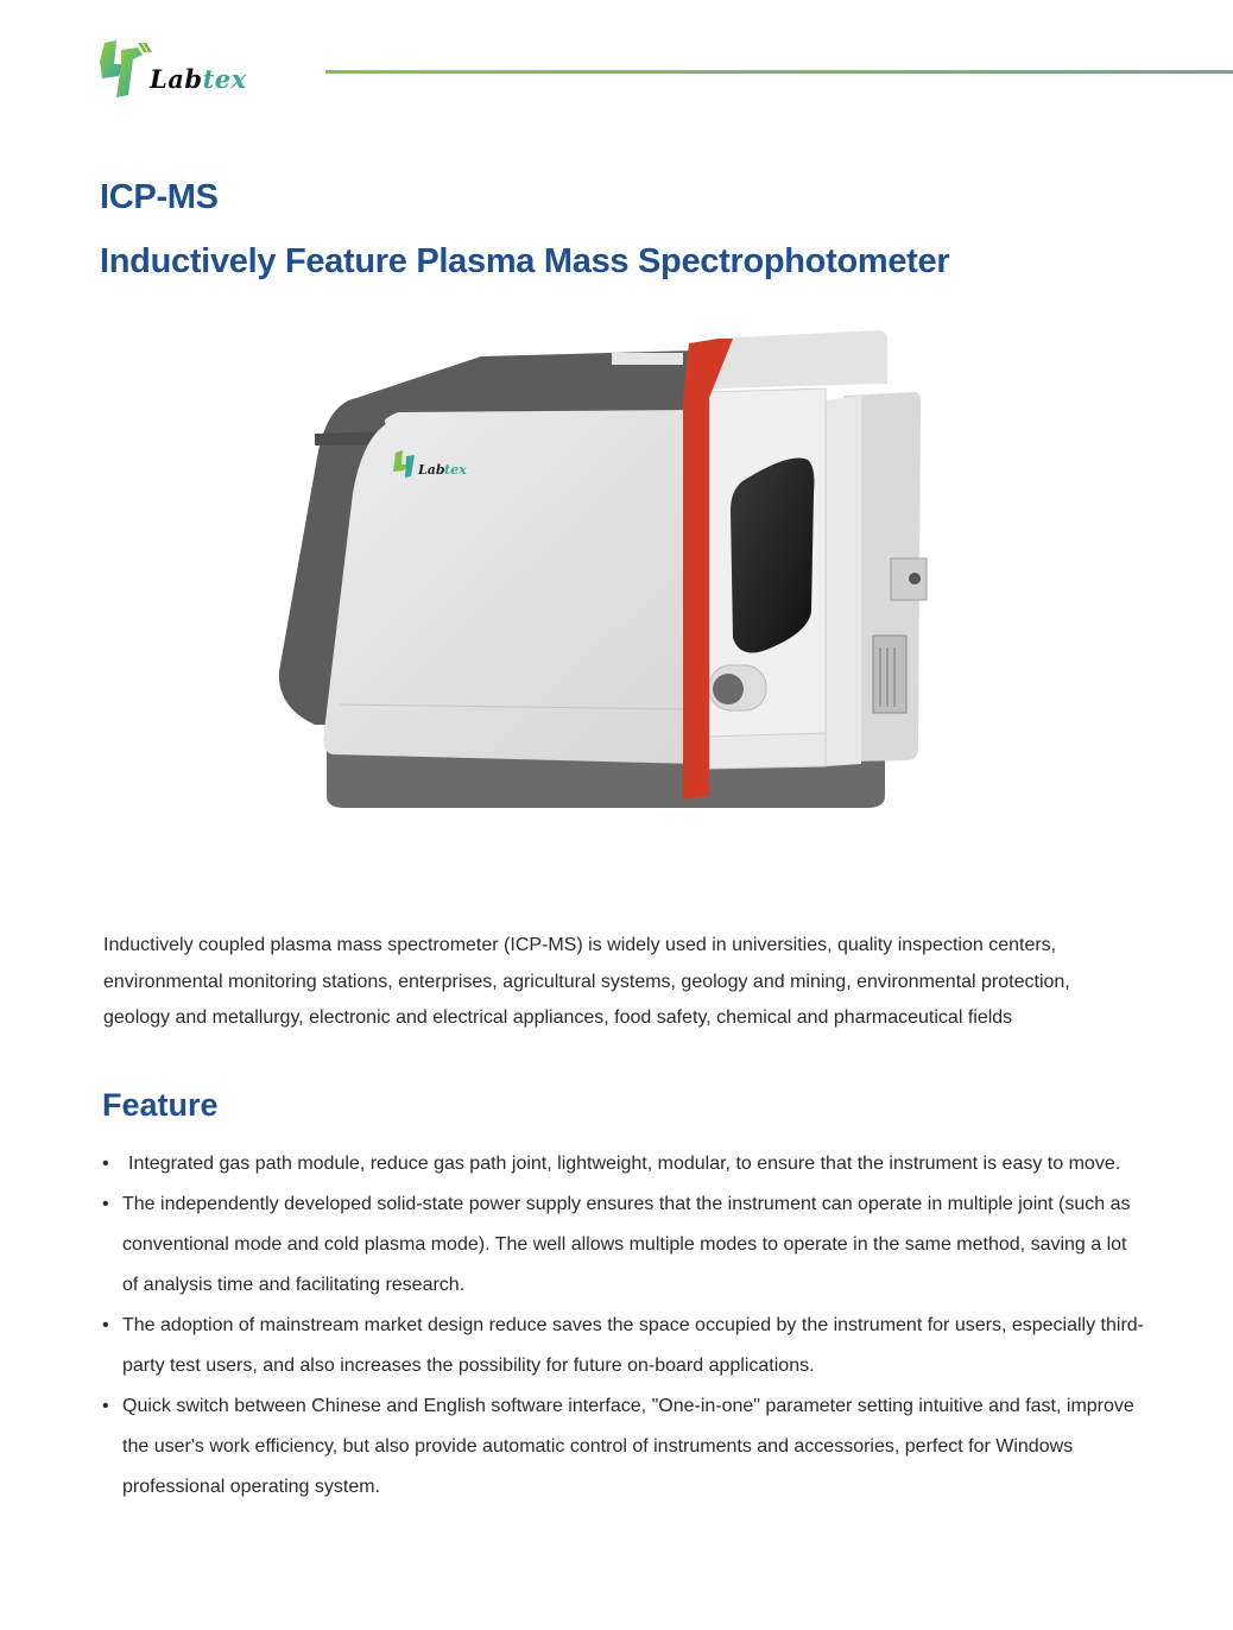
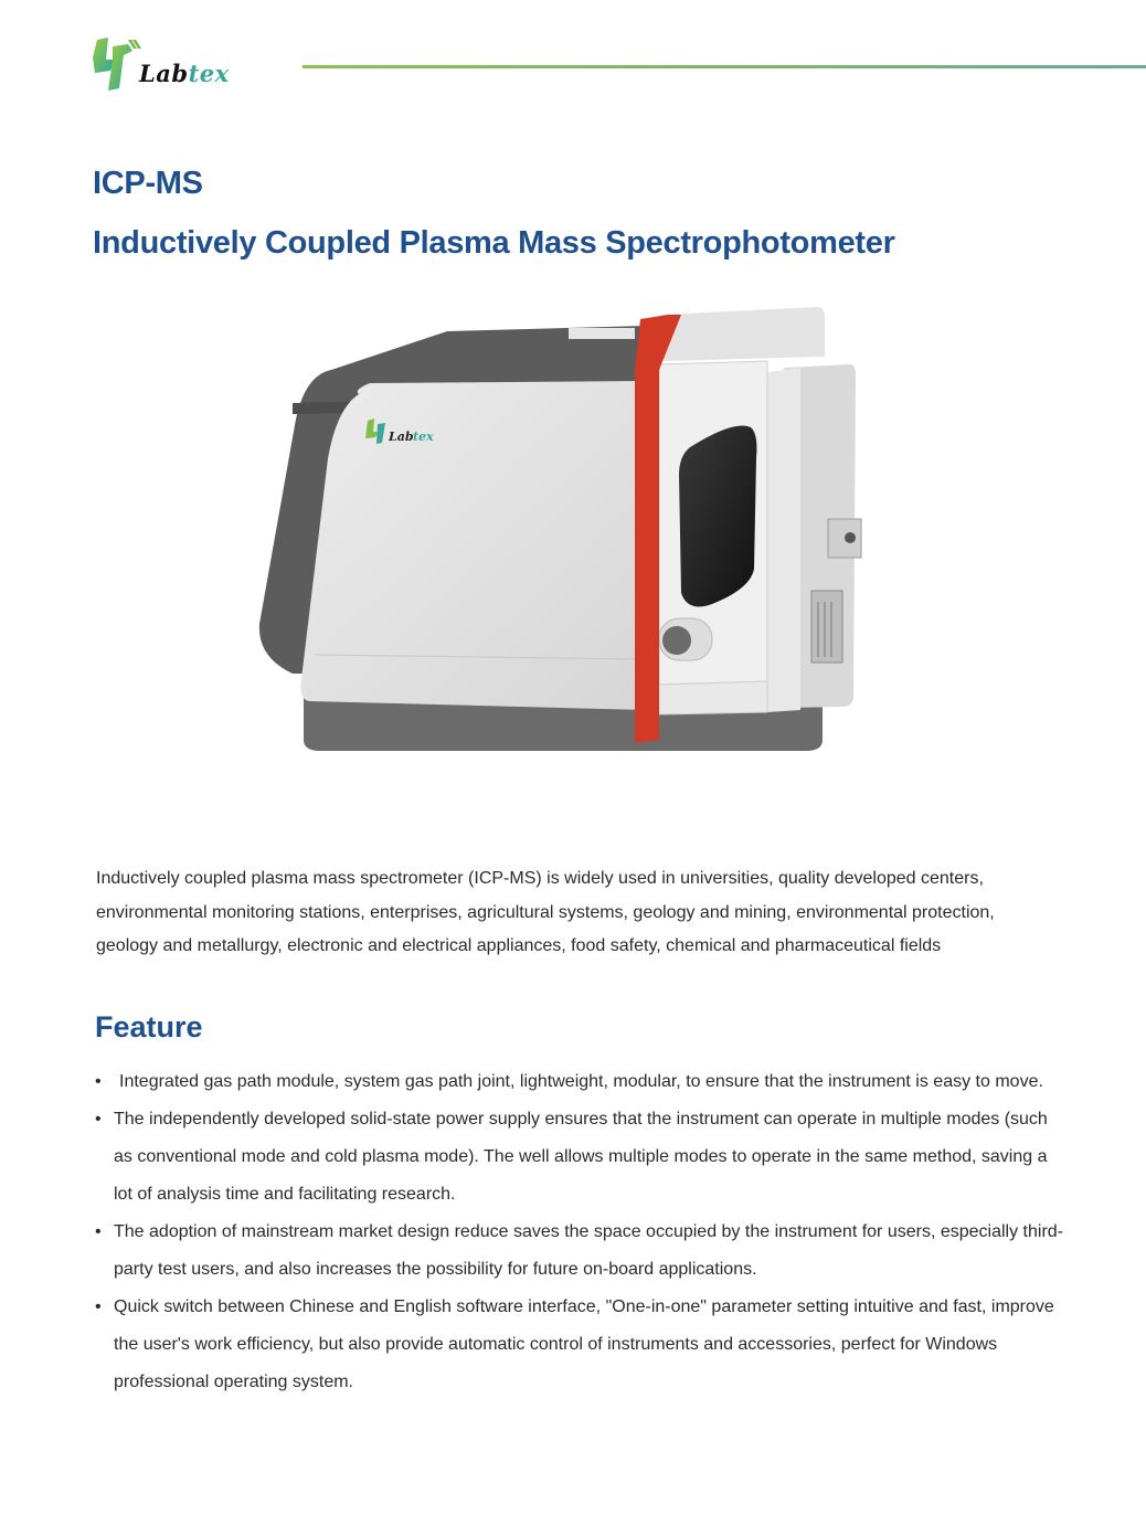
  Labtex
  ICP-MS
- Inductively Feature Plasma Mass Spectrophotometer
+ Inductively Coupled Plasma Mass Spectrophotometer
  Lab
  tex
- Inductively coupled plasma mass spectrometer (ICP-MS) is widely used in universities, quality inspection centers, environmental monitoring stations, enterprises, agricultural systems, geology and mining, environmental protection, geology and metallurgy, electronic and electrical appliances, food safety, chemical and pharmaceutical fields
+ Inductively coupled plasma mass spectrometer (ICP-MS) is widely used in universities, quality developed centers, environmental monitoring stations, enterprises, agricultural systems, geology and mining, environmental protection, geology and metallurgy, electronic and electrical appliances, food safety, chemical and pharmaceutical fields
  Feature
  •
- Integrated gas path module, reduce gas path joint, lightweight, modular, to ensure that the instrument is easy to move.
+ Integrated gas path module, system gas path joint, lightweight, modular, to ensure that the instrument is easy to move.
  •
- The independently developed solid-state power supply ensures that the instrument can operate in multiple joint (such as conventional mode and cold plasma mode). The well allows multiple modes to operate in the same method, saving a lot of analysis time and facilitating research.
+ The independently developed solid-state power supply ensures that the instrument can operate in multiple modes (such as conventional mode and cold plasma mode). The well allows multiple modes to operate in the same method, saving a lot of analysis time and facilitating research.
  •
  The adoption of mainstream market design reduce saves the space occupied by the instrument for users, especially third-party test users, and also increases the possibility for future on-board applications.
  •
  Quick switch between Chinese and English software interface, "One-in-one" parameter setting intuitive and fast, improve the user's work efficiency, but also provide automatic control of instruments and accessories, perfect for Windows professional operating system.
